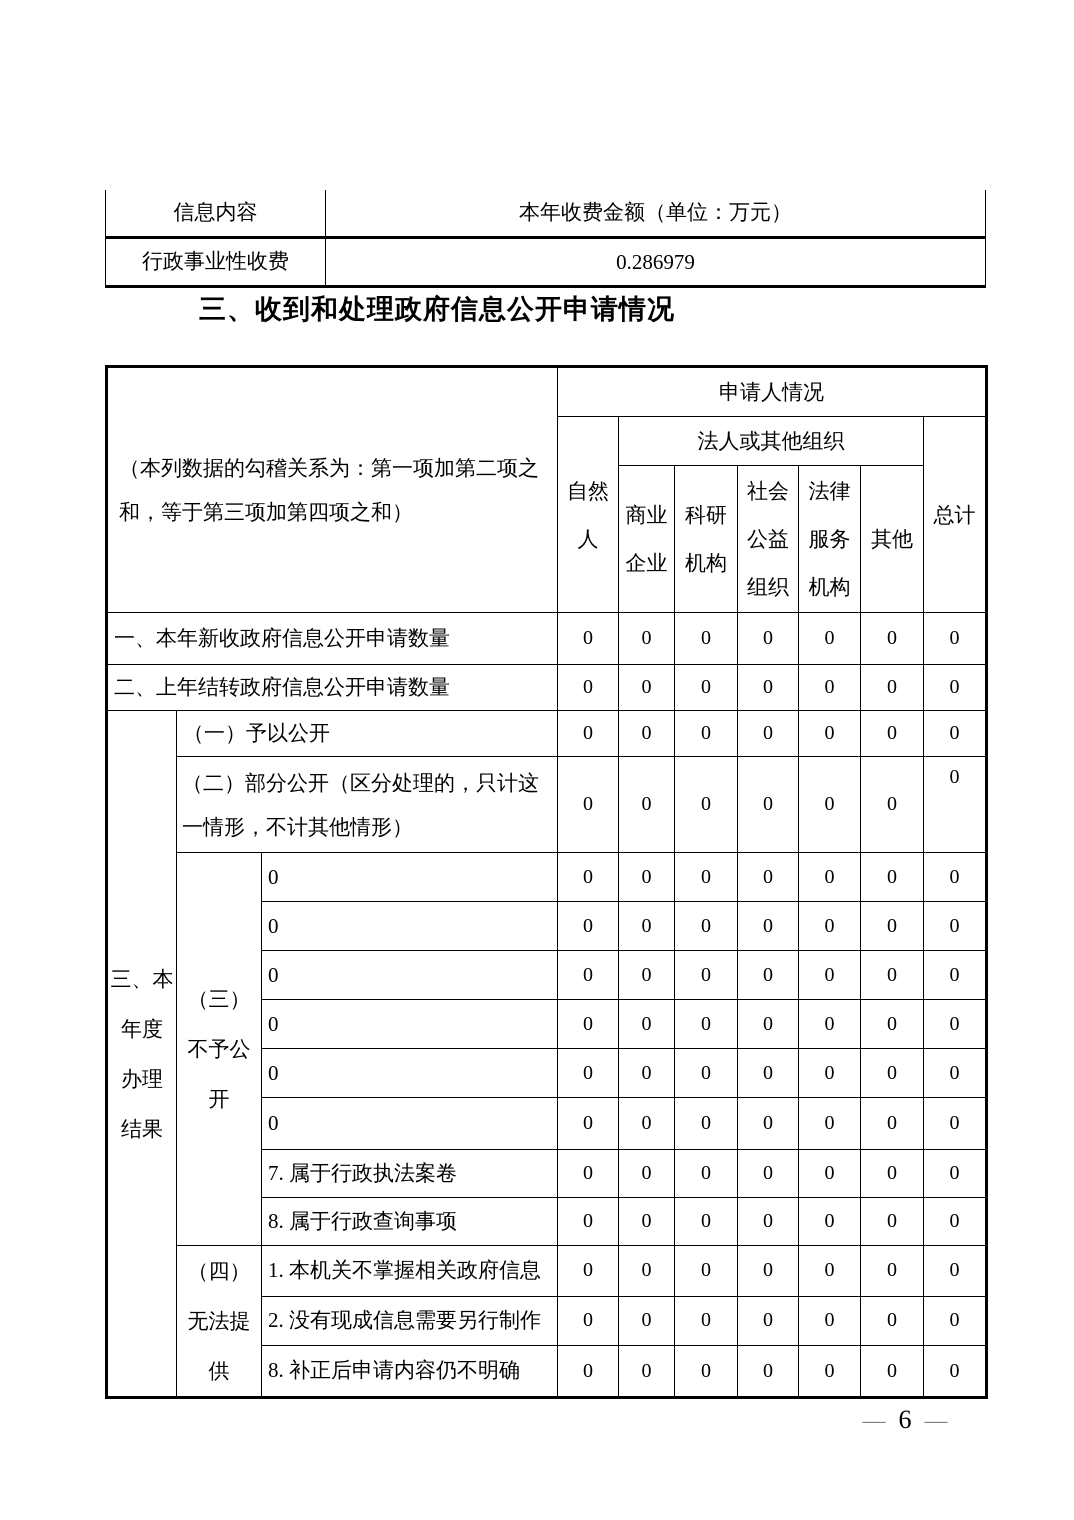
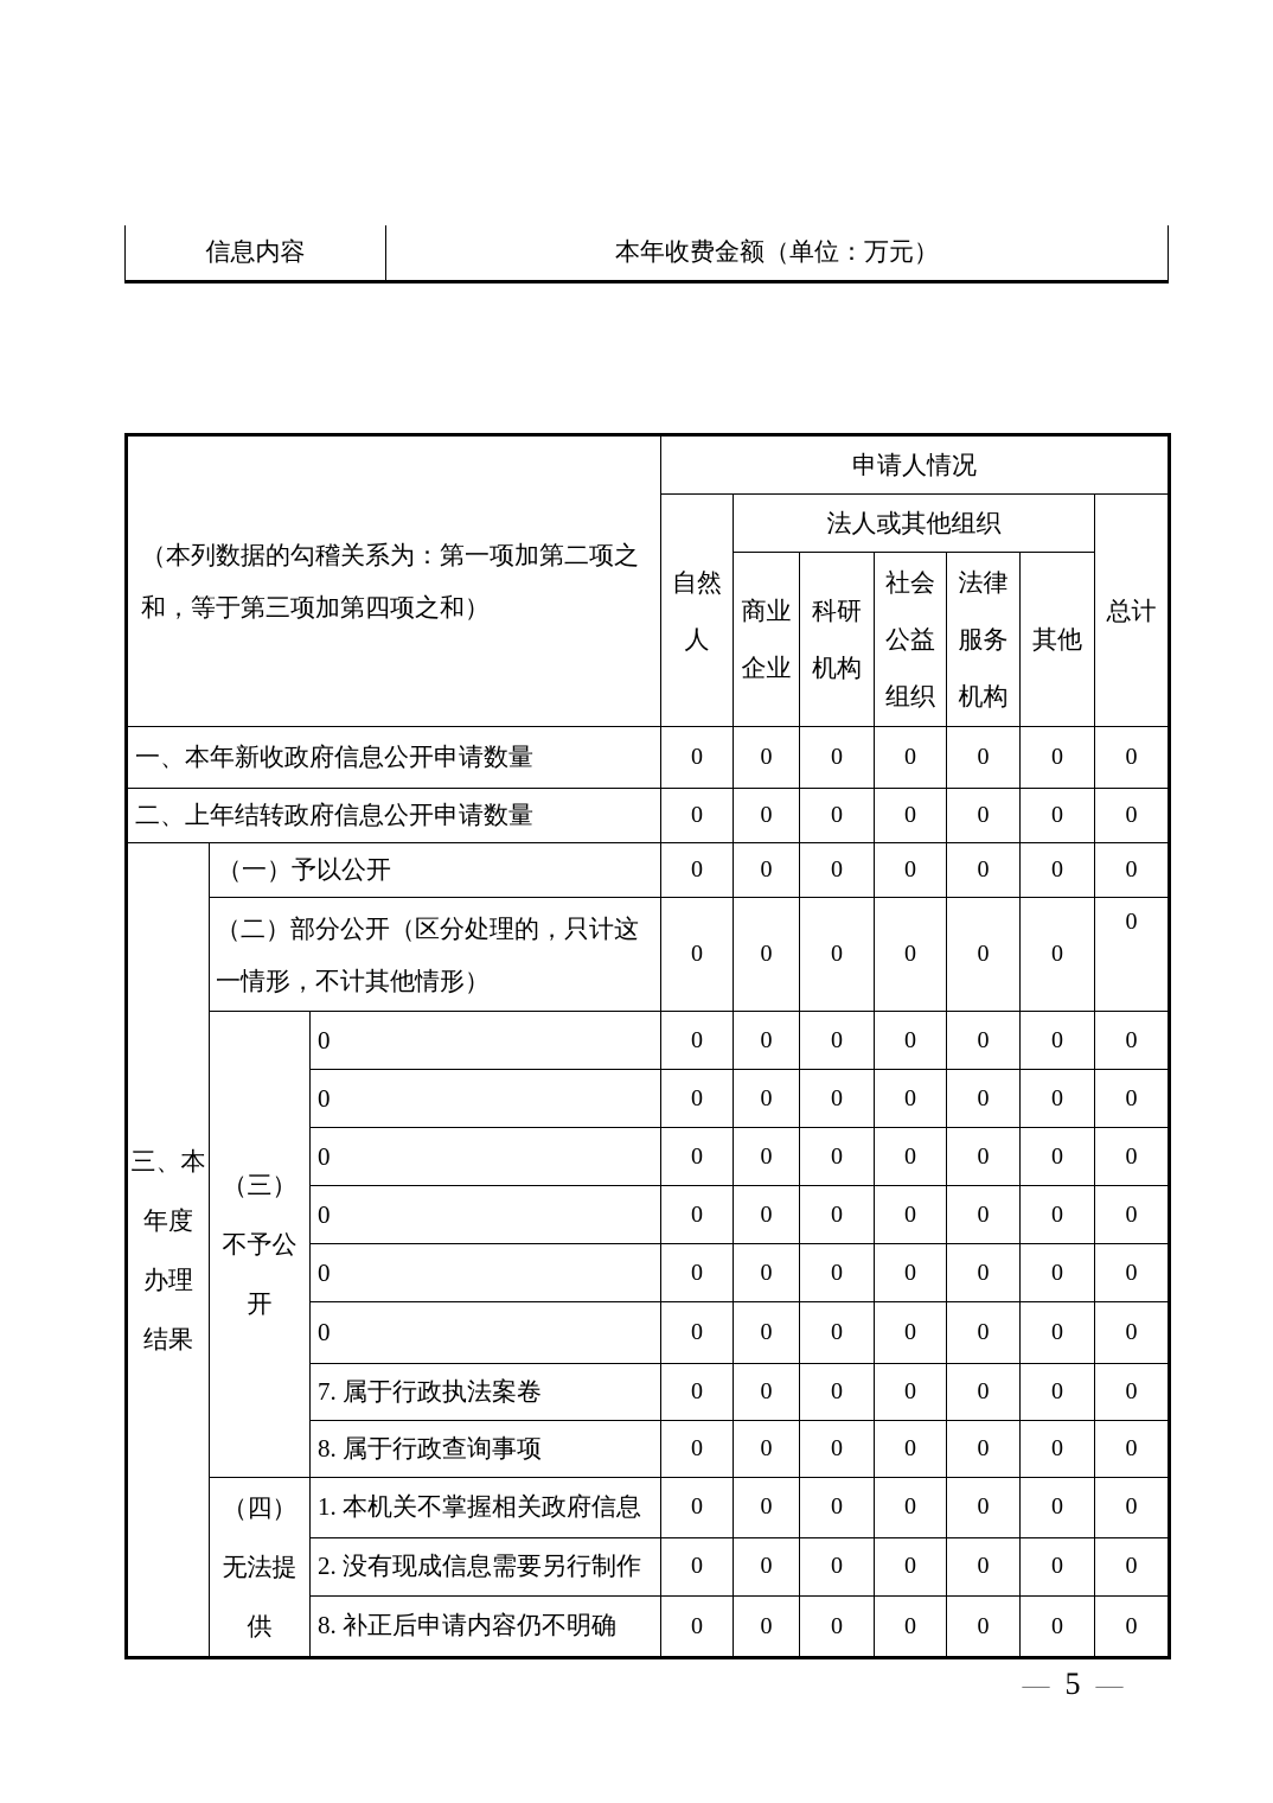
  信息内容	本年收费金额（单位：万元）
- 行政事业性收费	0.286979
- 三、收到和处理政府信息公开申请情况
  （本列数据的勾稽关系为：第一项加第二项之 和，等于第三项加第四项之和）	申请人情况
  自然 人	法人或其他组织	总计
  商业 企业	科研 机构	社会 公益 组织	法律 服务 机构	其他
  一、本年新收政府信息公开申请数量	0	0	0	0	0	0	0
  二、上年结转政府信息公开申请数量	0	0	0	0	0	0	0
  三、本 年度 办理 结果	（一）予以公开	0	0	0	0	0	0	0
  （二）部分公开（区分处理的，只计这 一情形，不计其他情形）	0	0	0	0	0	0	0
  （三） 不予公 开	0	0	0	0	0	0	0	0
  0	0	0	0	0	0	0	0
  0	0	0	0	0	0	0	0
  0	0	0	0	0	0	0	0
  0	0	0	0	0	0	0	0
  0	0	0	0	0	0	0	0
  7. 属于行政执法案卷	0	0	0	0	0	0	0
  8. 属于行政查询事项	0	0	0	0	0	0	0
  （四） 无法提 供	1. 本机关不掌握相关政府信息	0	0	0	0	0	0	0
  2. 没有现成信息需要另行制作	0	0	0	0	0	0	0
  8. 补正后申请内容仍不明确	0	0	0	0	0	0	0
- — 6 —
+ — 5 —
